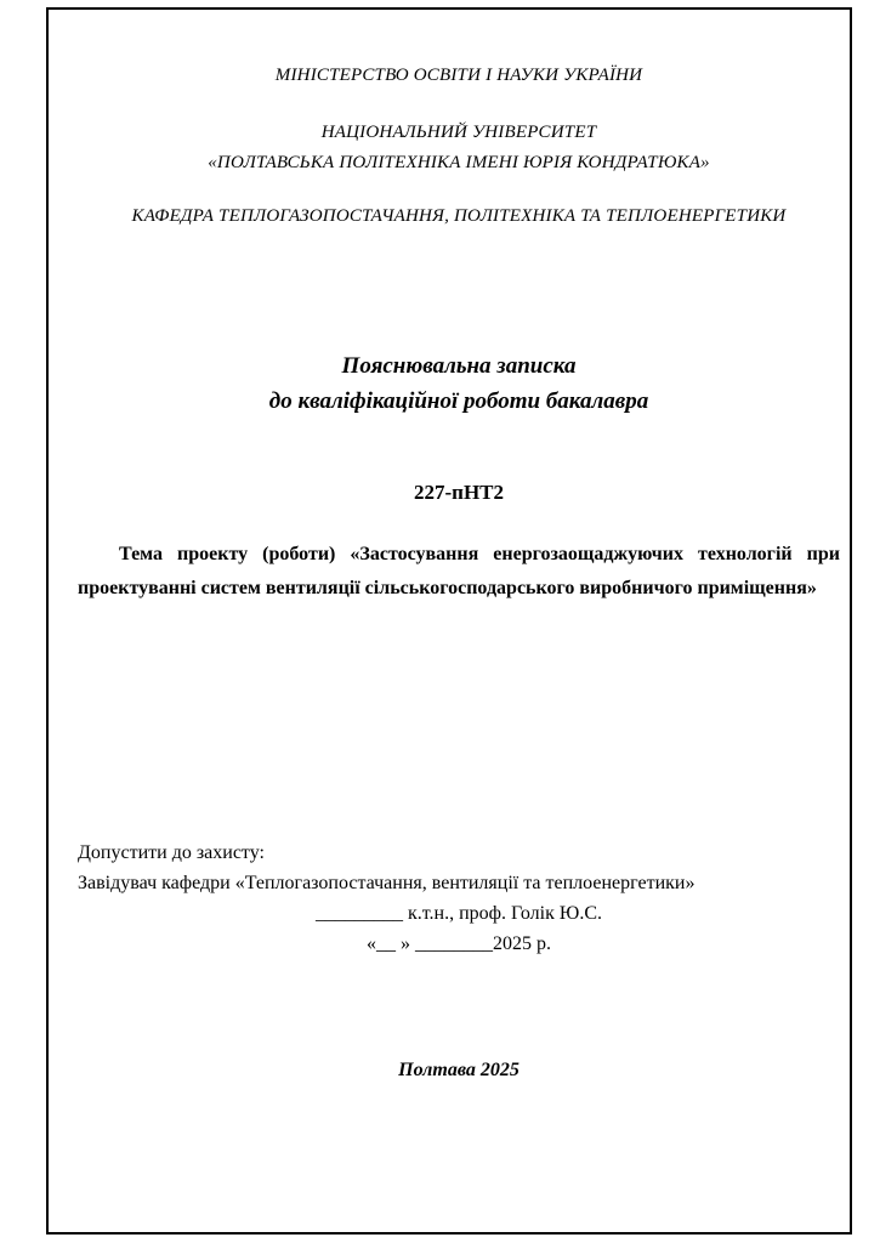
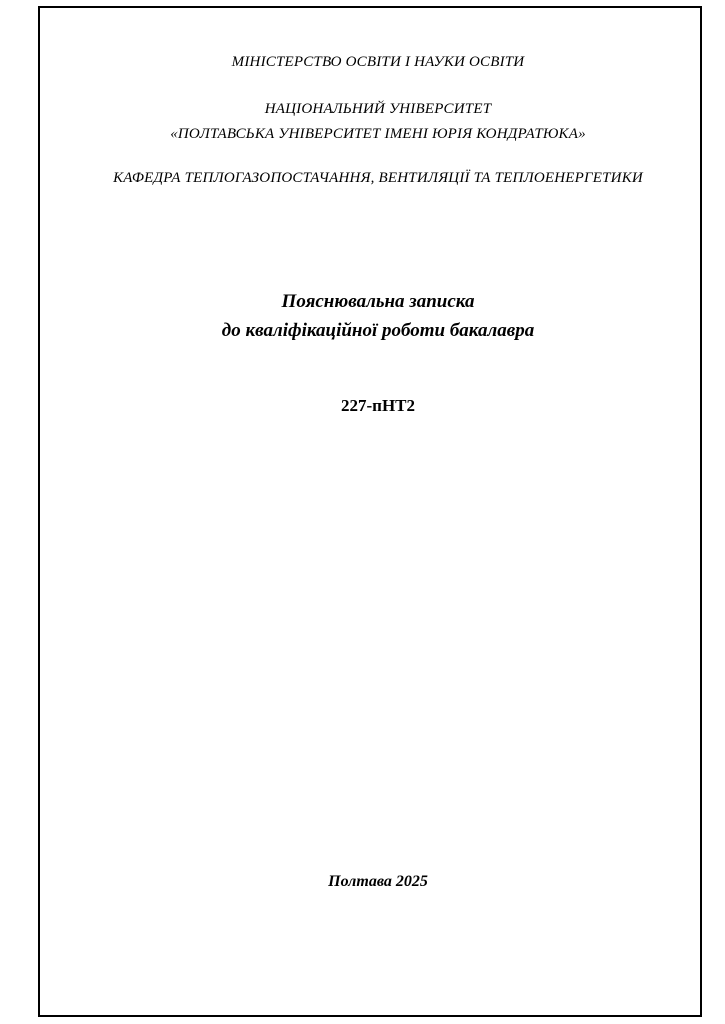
- МІНІСТЕРСТВО ОСВІТИ І НАУКИ УКРАЇНИ
+ МІНІСТЕРСТВО ОСВІТИ І НАУКИ ОСВІТИ
  НАЦІОНАЛЬНИЙ УНІВЕРСИТЕТ
- «ПОЛТАВСЬКА ПОЛІТЕХНІКА ІМЕНІ ЮРІЯ КОНДРАТЮКА»
+ «ПОЛТАВСЬКА УНІВЕРСИТЕТ ІМЕНІ ЮРІЯ КОНДРАТЮКА»
- КАФЕДРА ТЕПЛОГАЗОПОСТАЧАННЯ, ПОЛІТЕХНІКА ТА ТЕПЛОЕНЕРГЕТИКИ
+ КАФЕДРА ТЕПЛОГАЗОПОСТАЧАННЯ, ВЕНТИЛЯЦІЇ ТА ТЕПЛОЕНЕРГЕТИКИ
  Пояснювальна записка
  до кваліфікаційної роботи бакалавра
  227-пНТ2
- Тема проекту (роботи) «Застосування енергозаощаджуючих технологій при проектуванні систем вентиляції сільськогосподарського виробничого приміщення»
- Допустити до захисту:
- Завідувач кафедри «Теплогазопостачання, вентиляції та теплоенергетики»
- _________ к.т.н., проф. Голік Ю.С.
- «__ » ________2025 р.
  Полтава 2025
